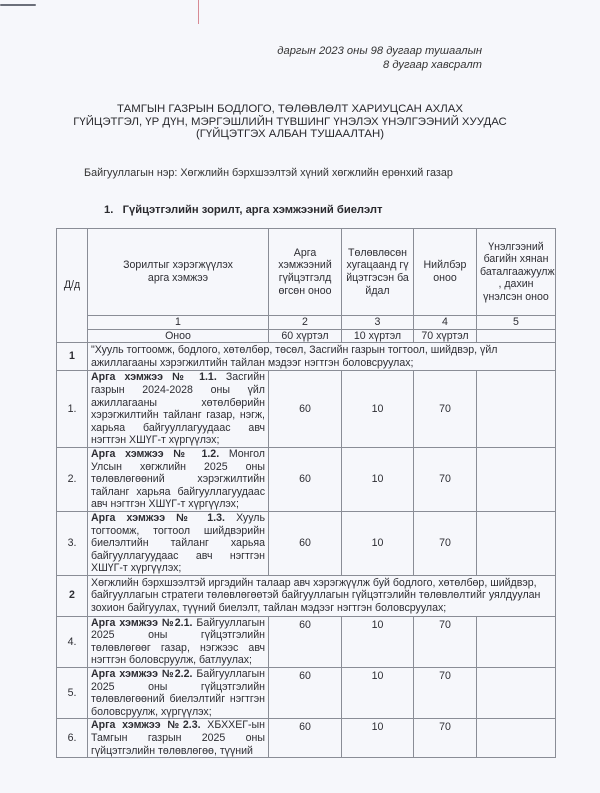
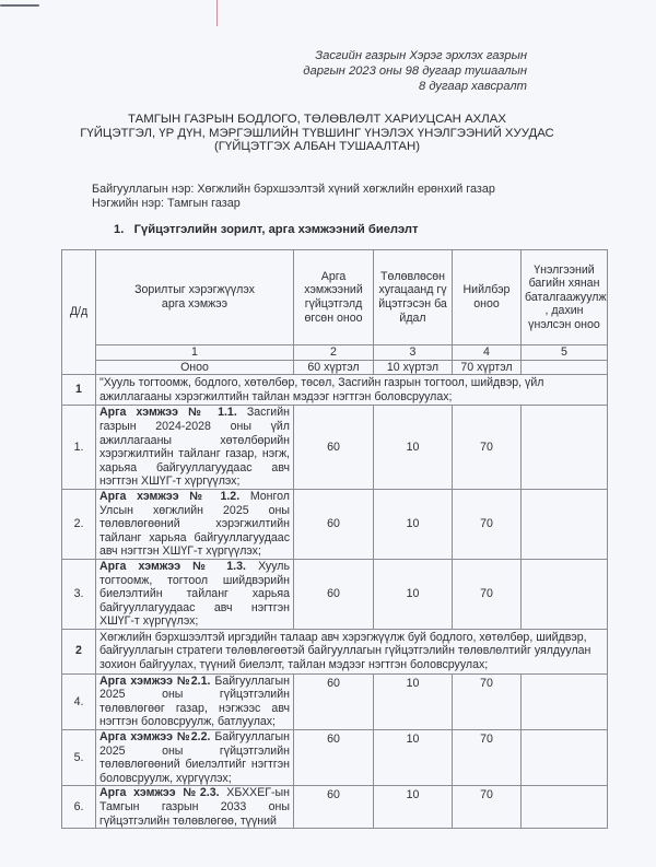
+ Засгийн газрын Хэрэг эрхлэх газрын
  даргын 2023 оны 98 дугаар тушаалын
  8 дугаар хавсралт
  ТАМГЫН ГАЗРЫН БОДЛОГО, ТӨЛӨВЛӨЛТ ХАРИУЦСАН АХЛАХ
  ГҮЙЦЭТГЭЛ, ҮР ДҮН, МЭРГЭШЛИЙН ТҮВШИНГ ҮНЭЛЭХ ҮНЭЛГЭЭНИЙ ХУУДАС
  (ГҮЙЦЭТГЭХ АЛБАН ТУШААЛТАН)
  Байгууллагын нэр: Хөгжлийн бэрхшээлтэй хүний хөгжлийн ерөнхий газар
+ Нэгжийн нэр: Тамгын газар
  1. Гүйцэтгэлийн зорилт, арга хэмжээний биелэлт
  Д/д	Зорилтыг хэрэгжүүлэх арга хэмжээ	Арга хэмжээний гүйцэтгэлд өгсөн оноо	Төлөвлөсөн хугацаанд гүйцэтгэсэн байдал	Нийлбэр оноо	Үнэлгээний багийн хянан баталгаажуулж , дахин үнэлсэн оноо
  1	2	3	4	5
  Оноо	60 хүртэл	10 хүртэл	70 хүртэл
  1	"Хууль тогтоомж, бодлого, хөтөлбөр, төсөл, Засгийн газрын тогтоол, шийдвэр, үйл ажиллагааны хэрэгжилтийн тайлан мэдээг нэгтгэн боловсруулах;
  1.	Арга хэмжээ № 1.1. Засгийн газрын 2024-2028 оны үйл ажиллагааны хөтөлбөрийн хэрэгжилтийн тайланг газар, нэгж, харьяа байгууллагуудаас авч нэгтгэн ХШҮГ-т хүргүүлэх;	60	10	70
  2.	Арга хэмжээ № 1.2. Монгол Улсын хөгжлийн 2025 оны төлөвлөгөөний хэрэгжилтийн тайланг харьяа байгууллагуудаас авч нэгтгэн ХШҮГ-т хүргүүлэх;	60	10	70
  3.	Арга хэмжээ № 1.3. Хууль тогтоомж, тогтоол шийдвэрийн биелэлтийн тайланг харьяа байгууллагуудаас авч нэгтгэн ХШҮГ-т хүргүүлэх;	60	10	70
  2	Хөгжлийн бэрхшээлтэй иргэдийн талаар авч хэрэгжүүлж буй бодлого, хөтөлбөр, шийдвэр, байгууллагын стратеги төлөвлөгөөтэй байгууллагын гүйцэтгэлийн төлөвлөлтийг уялдуулан зохион байгуулах, түүний биелэлт, тайлан мэдээг нэгтгэн боловсруулах;
  4.	Арга хэмжээ №2.1. Байгууллагын 2025 оны гүйцэтгэлийн төлөвлөгөөг газар, нэгжээс авч нэгтгэн боловсруулж, батлуулах;	60	10	70
  5.	Арга хэмжээ №2.2. Байгууллагын 2025 оны гүйцэтгэлийн төлөвлөгөөний биелэлтийг нэгтгэн боловсруулж, хүргүүлэх;	60	10	70
- 6.	Арга хэмжээ №2.3. ХБХХЕГ-ын Тамгын газрын 2025 оны гүйцэтгэлийн төлөвлөгөө, түүний	60	10	70
+ 6.	Арга хэмжээ №2.3. ХБХХЕГ-ын Тамгын газрын 2033 оны гүйцэтгэлийн төлөвлөгөө, түүний	60	10	70
